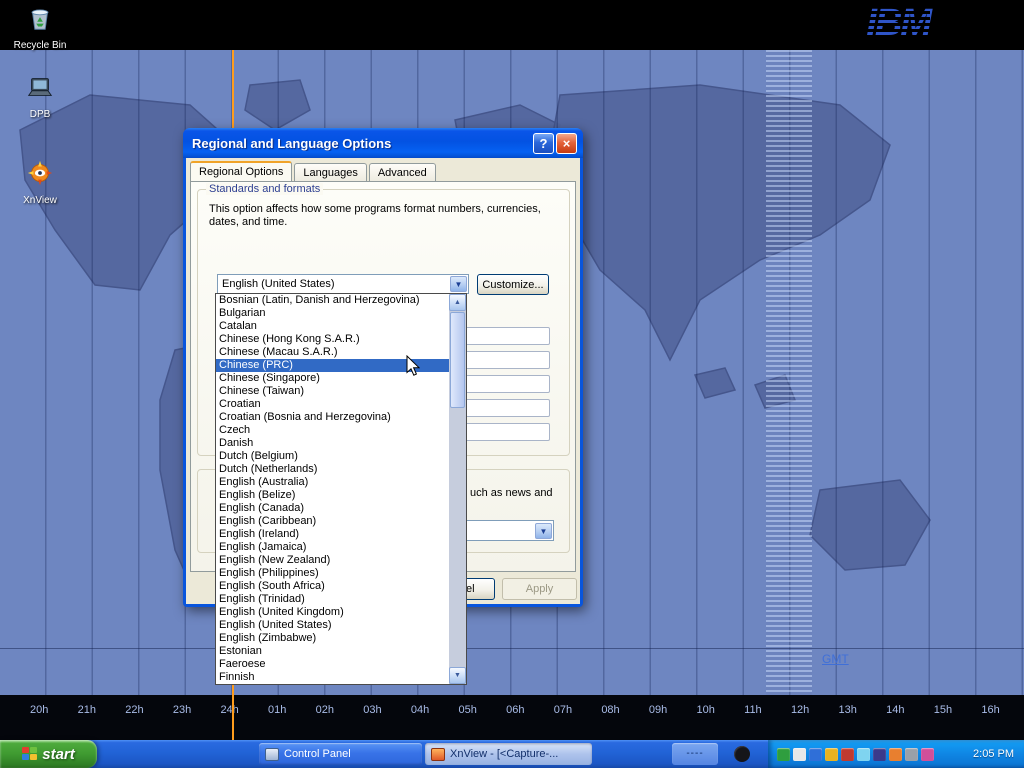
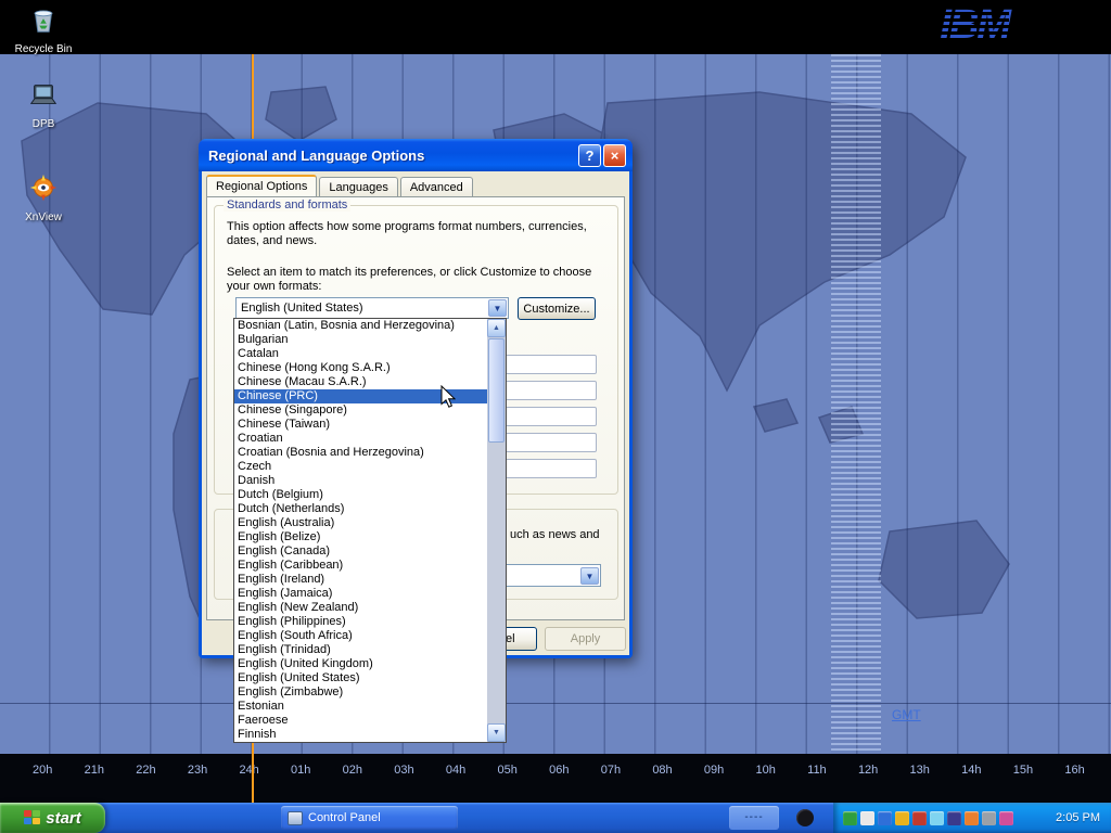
  GMT
  IBM
  Recycle Bin
  DPB
  XnView
  20h
  21h
  22h
  23h
  24h
  01h
  02h
  03h
  04h
  05h
  06h
  07h
  08h
  09h
  10h
  11h
  12h
  13h
  14h
  15h
  16h
  Regional and Language Options
  ?
  ×
  Regional Options
  Languages
  Advanced
  Standards and formats
- This option affects how some programs format numbers, currencies, dates, and time.
+ This option affects how some programs format numbers, currencies, dates, and news.
+ Select an item to match its preferences, or click Customize to choose your own formats:
  English (United States)
  ▼
  Customize...
  uch as news and
  ▼
  Apply
- Bosnian (Latin, Danish and Herzegovina)
+ Bosnian (Latin, Bosnia and Herzegovina)
  Bulgarian
  Catalan
  Chinese (Hong Kong S.A.R.)
  Chinese (Macau S.A.R.)
  Chinese (PRC)
  Chinese (Singapore)
  Chinese (Taiwan)
  Croatian
  Croatian (Bosnia and Herzegovina)
  Czech
  Danish
  Dutch (Belgium)
  Dutch (Netherlands)
  English (Australia)
  English (Belize)
  English (Canada)
  English (Caribbean)
  English (Ireland)
  English (Jamaica)
  English (New Zealand)
  English (Philippines)
  English (South Africa)
  English (Trinidad)
  English (United Kingdom)
  English (United States)
  English (Zimbabwe)
  Estonian
  Faeroese
  Finnish
  start
  Control Panel
- XnView - [<Capture-...
  ----
  2:05 PM
